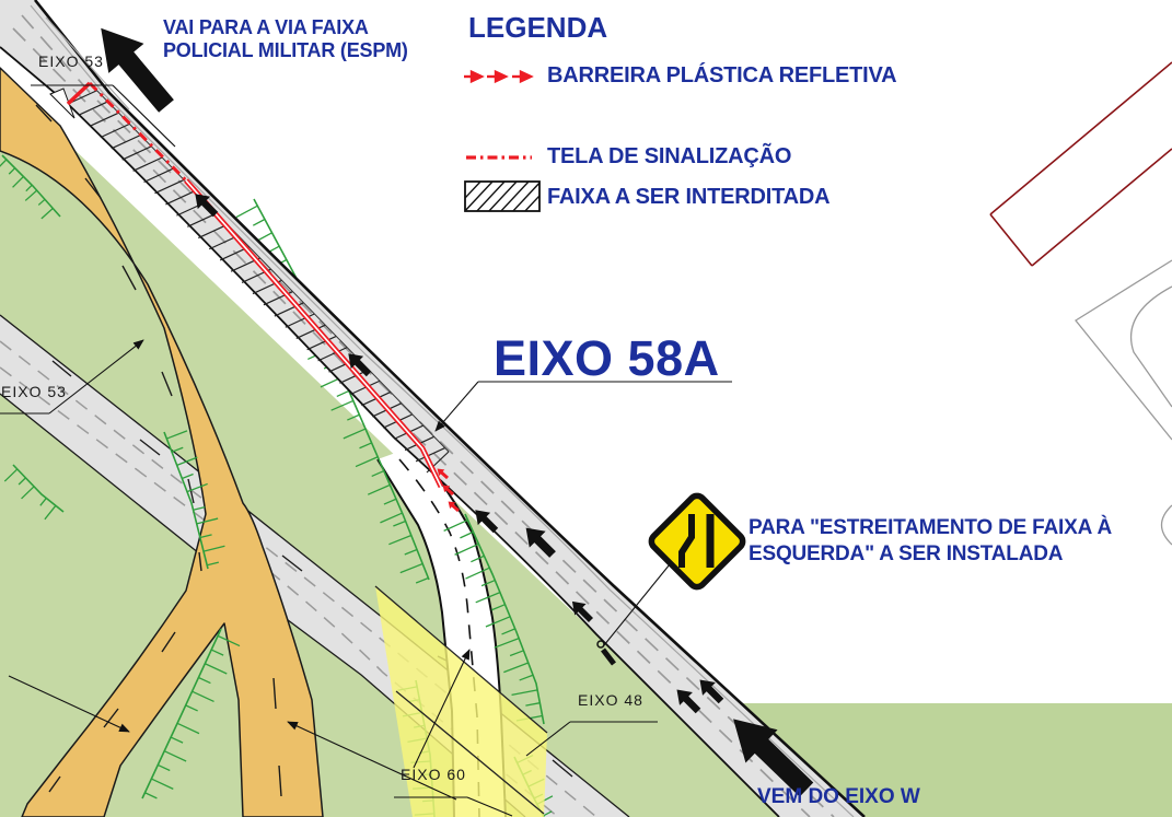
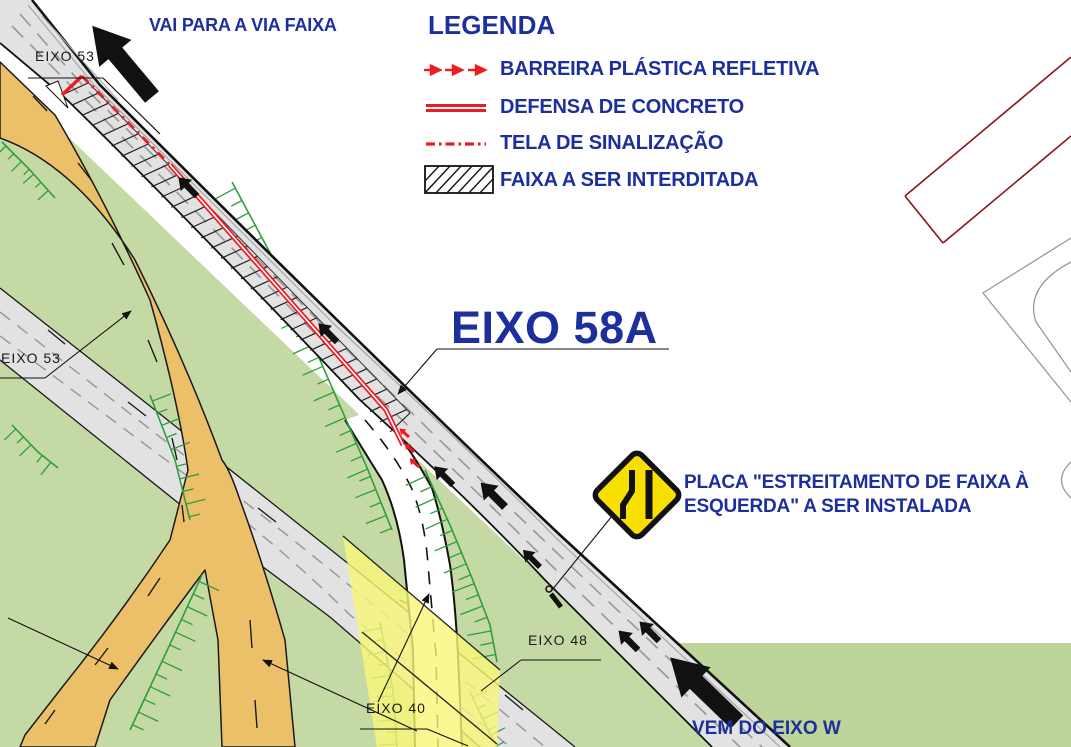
  VAI PARA A VIA FAIXA
- POLICIAL MILITAR (ESPM)
  LEGENDA
  BARREIRA PLÁSTICA REFLETIVA
+ DEFENSA DE CONCRETO
  TELA DE SINALIZAÇÃO
  FAIXA A SER INTERDITADA
  EIXO 58A
  EIXO 53
  EIXO 53
  EIXO 48
- EIXO 60
+ EIXO 40
- PARA "ESTREITAMENTO DE FAIXA À
+ PLACA "ESTREITAMENTO DE FAIXA À
  ESQUERDA" A SER INSTALADA
  VEM DO EIXO W
